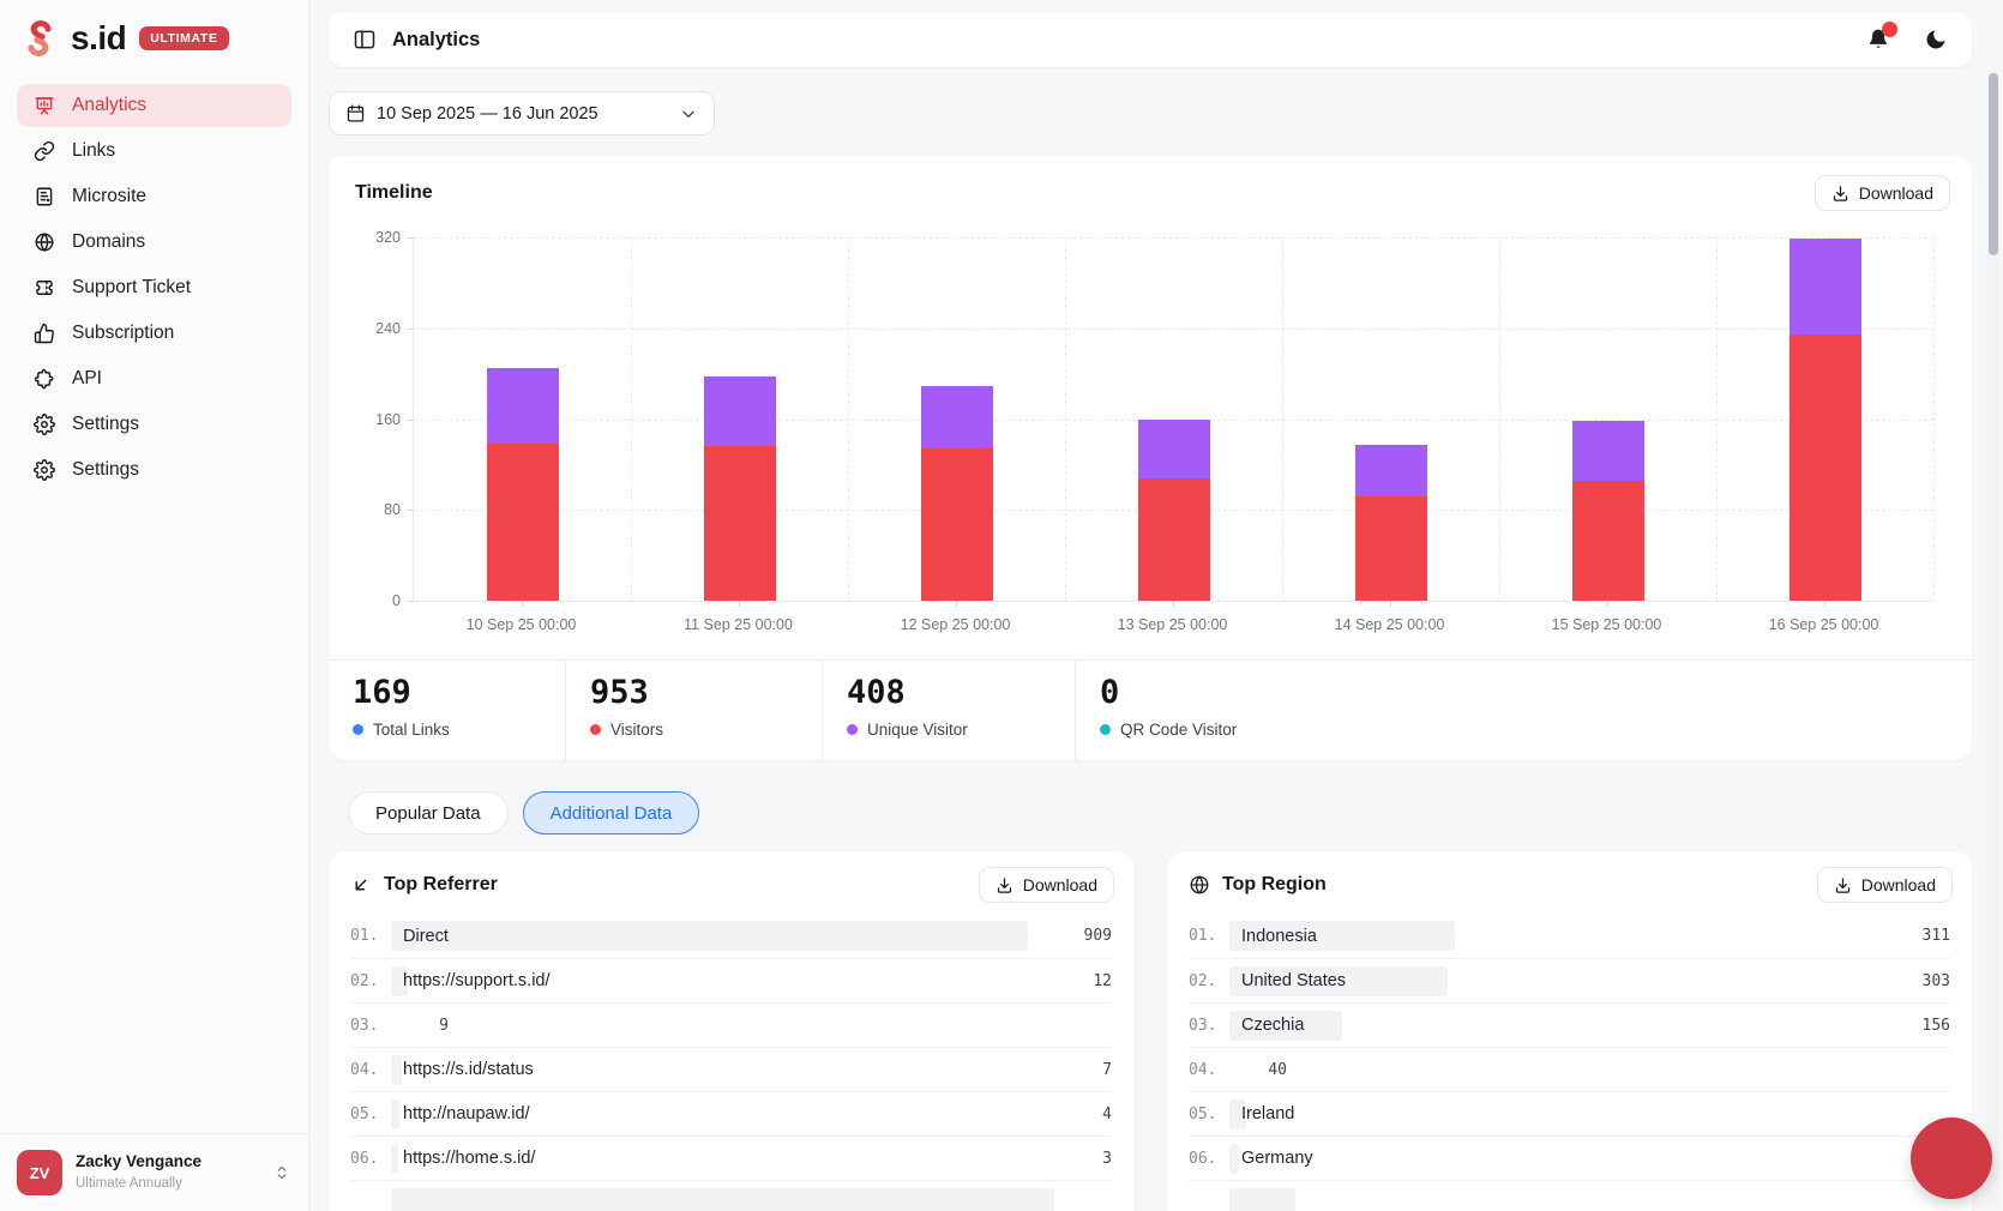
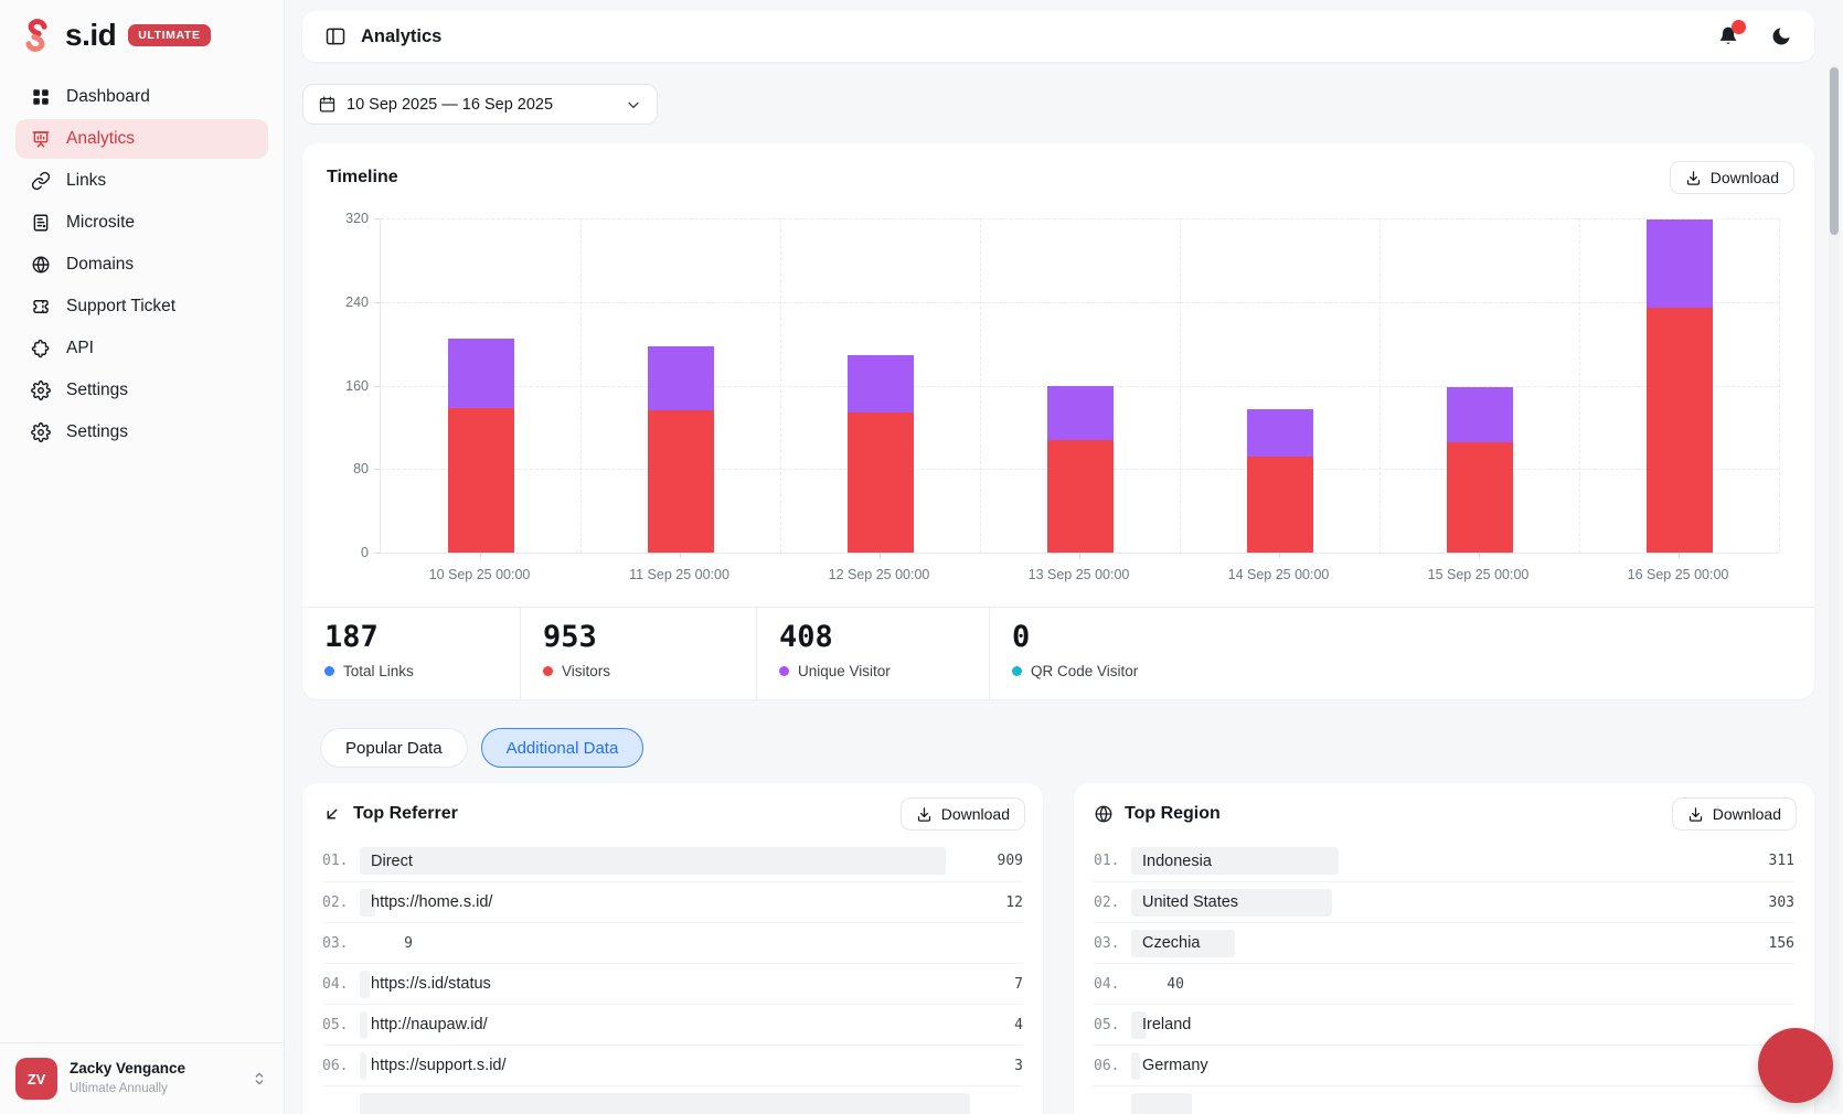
  s.id
  ULTIMATE
+ Dashboard
  Analytics
  Links
  Microsite
  Domains
  Support Ticket
- Subscription
  API
  Settings
  Settings
  ZV
  Zacky Vengance
  Ultimate Annually
  Analytics
- 10 Sep 2025 — 16 Jun 2025
+ 10 Sep 2025 — 16 Sep 2025
  Timeline
  Download
  0
  80
  160
  240
  320
  10 Sep 25 00:00
  11 Sep 25 00:00
  12 Sep 25 00:00
  13 Sep 25 00:00
  14 Sep 25 00:00
  15 Sep 25 00:00
  16 Sep 25 00:00
- 169
+ 187
  Total Links
  953
  Visitors
  408
  Unique Visitor
  0
  QR Code Visitor
  Popular Data
  Additional Data
  Top Referrer
  Download
  01.
  Direct
  909
  02.
- https://support.s.id/
+ https://home.s.id/
  12
  03.
  9
  04.
  https://s.id/status
  7
  05.
  http://naupaw.id/
  4
  06.
- https://home.s.id/
+ https://support.s.id/
  3
  Top Region
  Download
  01.
  Indonesia
  311
  02.
  United States
  303
  03.
  Czechia
  156
  04.
  40
  05.
  Ireland
  06.
  Germany
